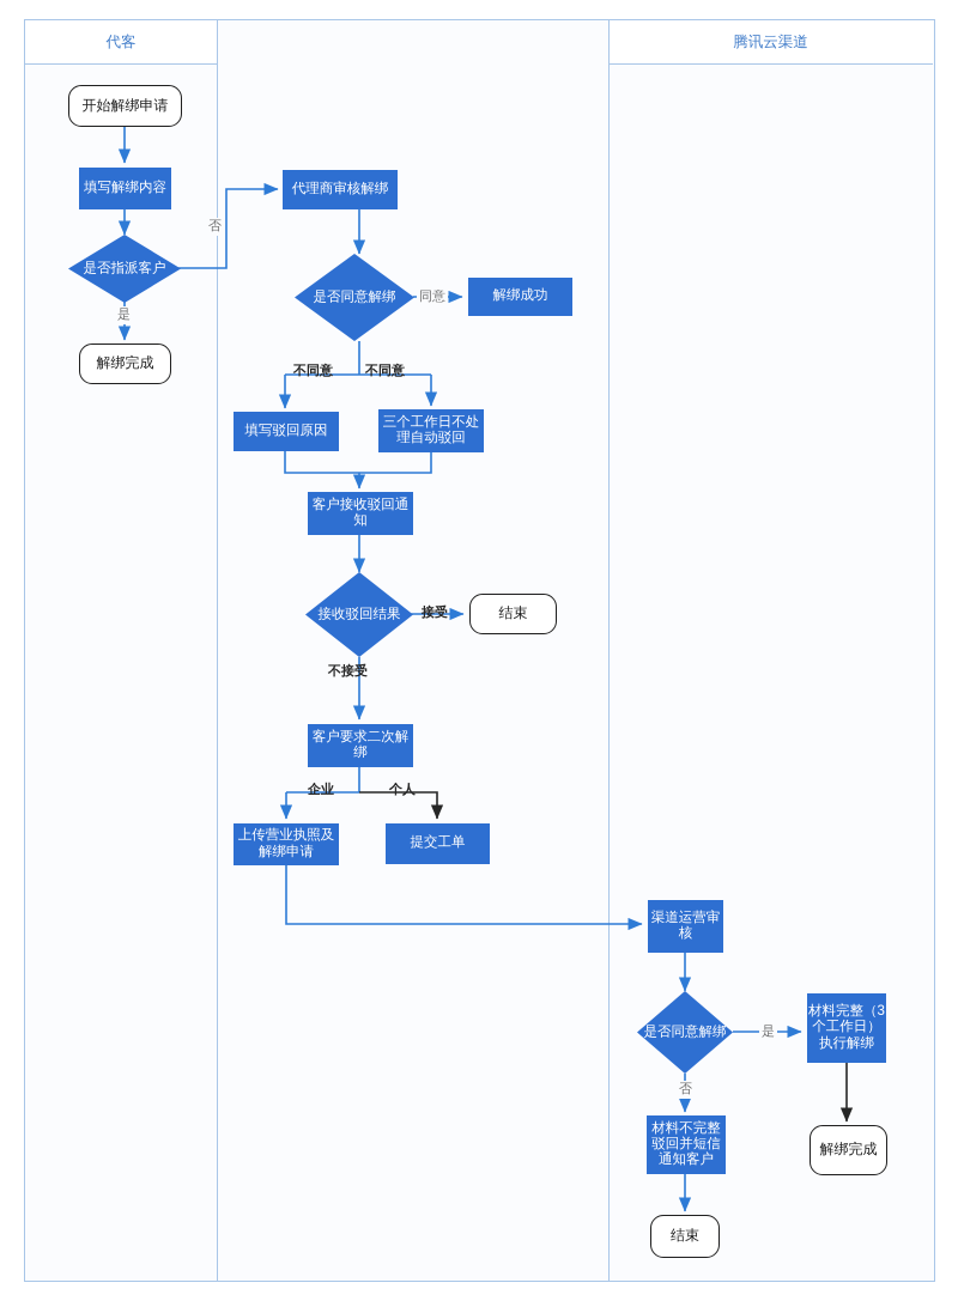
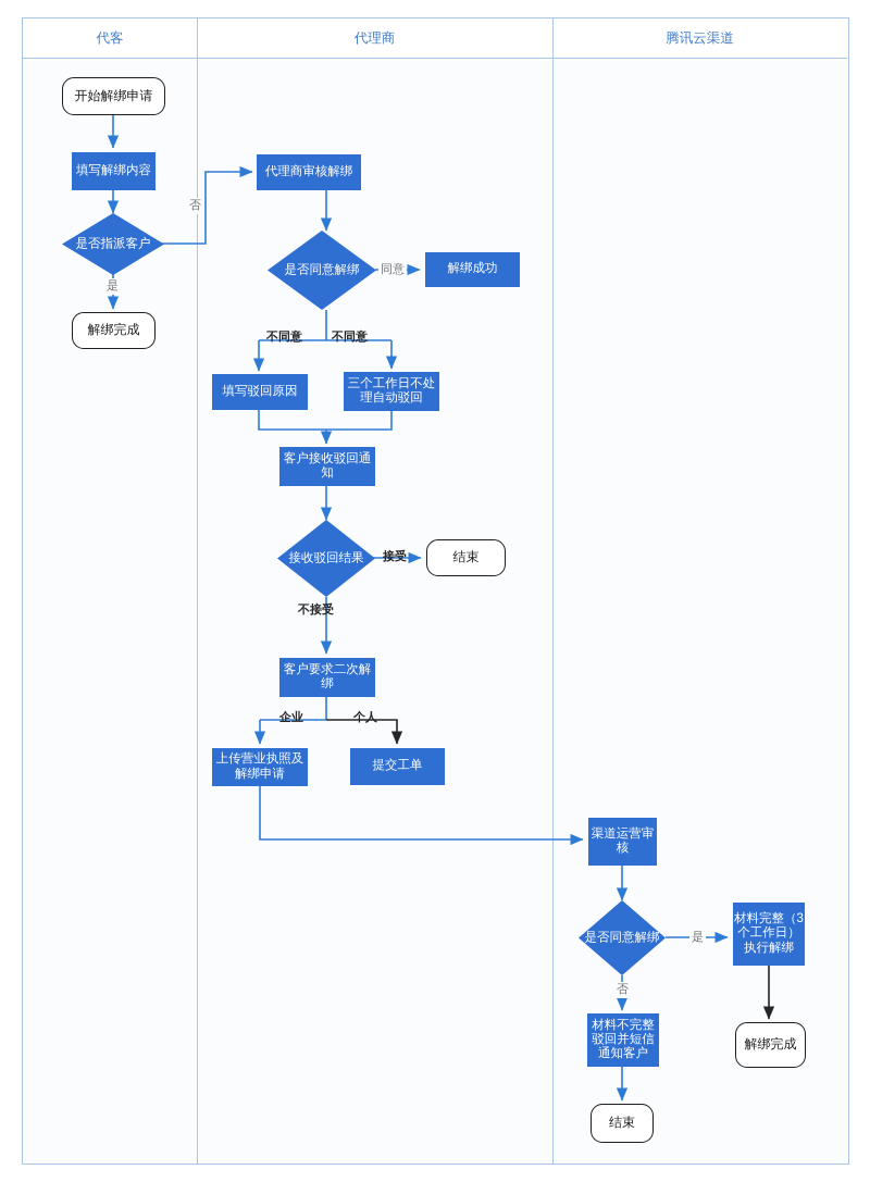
  代客
+ 代理商
  腾讯云渠道
  开始解绑申请
  填写解绑内容
  是否指派客户
  解绑完成
  否
  是
  代理商审核解绑
  是否同意解绑
  解绑成功
  填写驳回原因
  三个工作日不处理自动驳回
  客户接收驳回通知
  接收驳回结果
  结束
  客户要求二次解绑
  上传营业执照及解绑申请
  提交工单
  同意
  不同意
  不同意
  接受
  不接受
  企业
  个人
  渠道运营审核
  是否同意解绑
  材料完整（3个工作日）执行解绑
  材料不完整驳回并短信通知客户
  结束
  解绑完成
  是
  否
